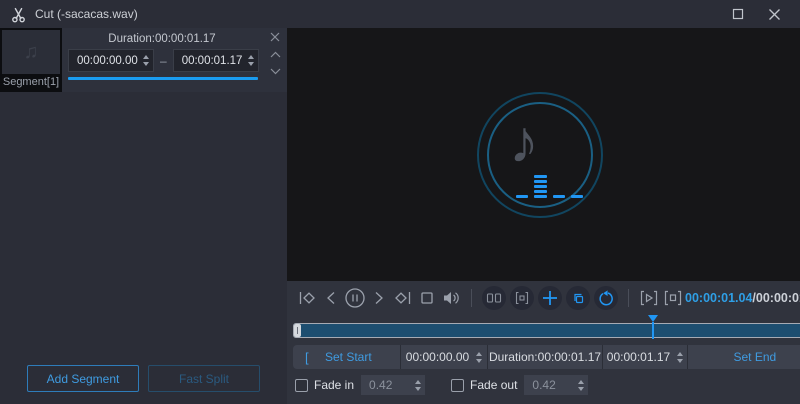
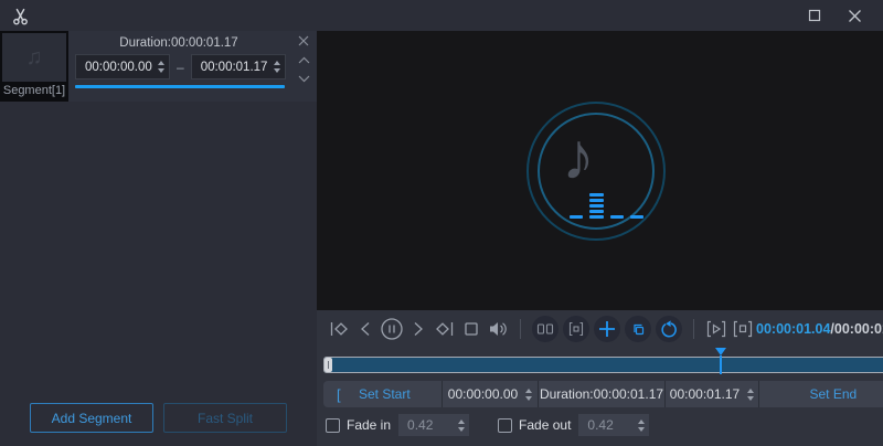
- Cut (-sacacas.wav)
  Segment[1]
  Duration:00:00:01.17
  00:00:00.00
  –
  00:00:01.17
  Add Segment
  Fast Split
  ♪
  00:00:01.04/00:00:0
  [
  Set Start
  00:00:00.00
  Duration:00:00:01.17
  00:00:01.17
  Set End
  Fade in
  0.42
  Fade out
  0.42
